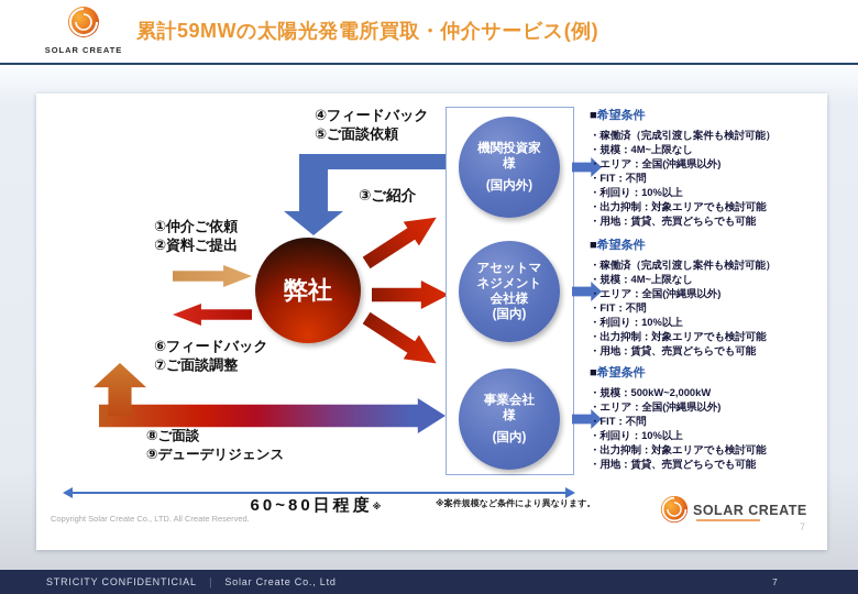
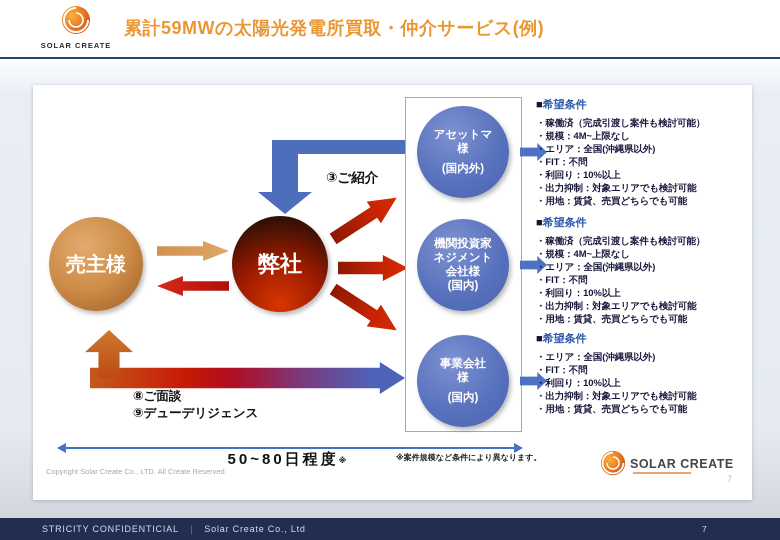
  SOLAR CREATE
  累計59MWの太陽光発電所買取・仲介サービス(例)
+ 売主様
  弊社
- ①仲介ご依頼
- ②資料ご提出
- ⑥フィードバック
- ⑦ご面談調整
- ④フィードバック
- ⑤ご面談依頼
  ③ご紹介
- 機関投資家
+ アセットマ
  様
  (国内外)
- アセットマ
+ 機関投資家
  ネジメント
  会社様
  (国内)
  事業会社
  様
  (国内)
  ■希望条件
  ・稼働済（完成引渡し案件も検討可能）
  ・規模：4M~上限なし
  ・エリア：全国(沖縄県以外)
  ・FIT：不問
  ・利回り：10%以上
  ・出力抑制：対象エリアでも検討可能
  ・用地：賃貸、売買どちらでも可能
  ■希望条件
  ・稼働済（完成引渡し案件も検討可能）
  ・規模：4M~上限なし
  ・エリア：全国(沖縄県以外)
  ・FIT：不問
  ・利回り：10%以上
  ・出力抑制：対象エリアでも検討可能
  ・用地：賃貸、売買どちらでも可能
  ■希望条件
- ・規模：500kW~2,000kW
  ・エリア：全国(沖縄県以外)
  ・FIT：不問
  ・利回り：10%以上
  ・出力抑制：対象エリアでも検討可能
  ・用地：賃貸、売買どちらでも可能
  ⑧ご面談
  ⑨デューデリジェンス
- 60~80日程度※
+ 50~80日程度※
  ※案件規模など条件により異なります。
  Copyright Solar Create Co., LTD. All Create Reserved.
  SOLAR CREATE
  7
  STRICITY CONFIDENTICIAL ｜ Solar Create Co., Ltd
  7
